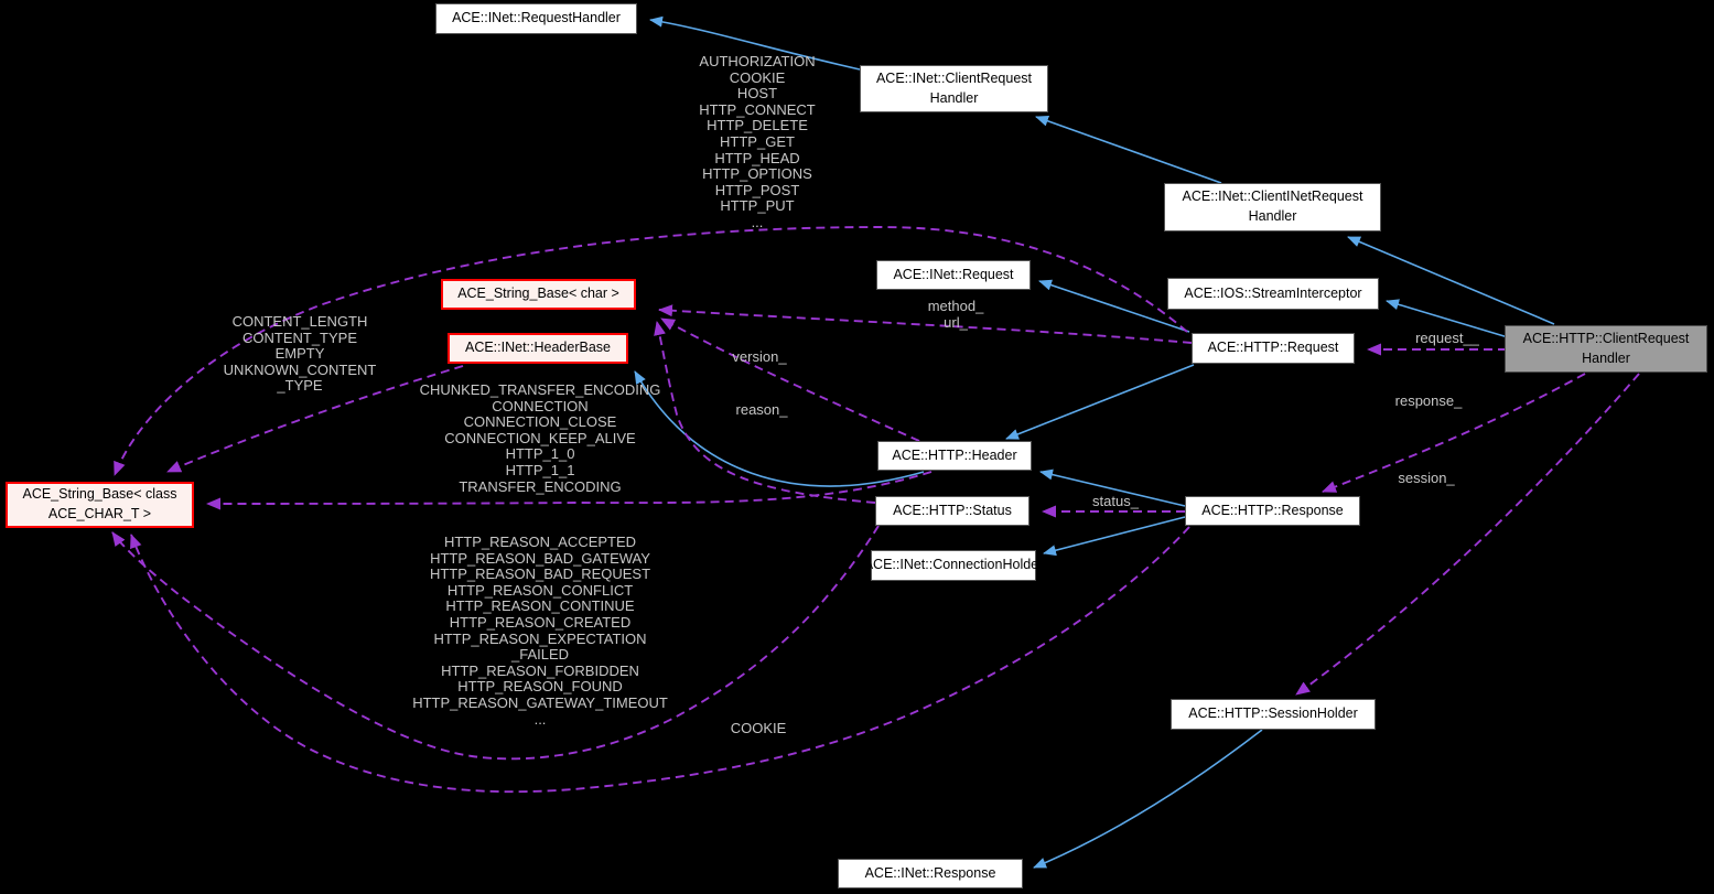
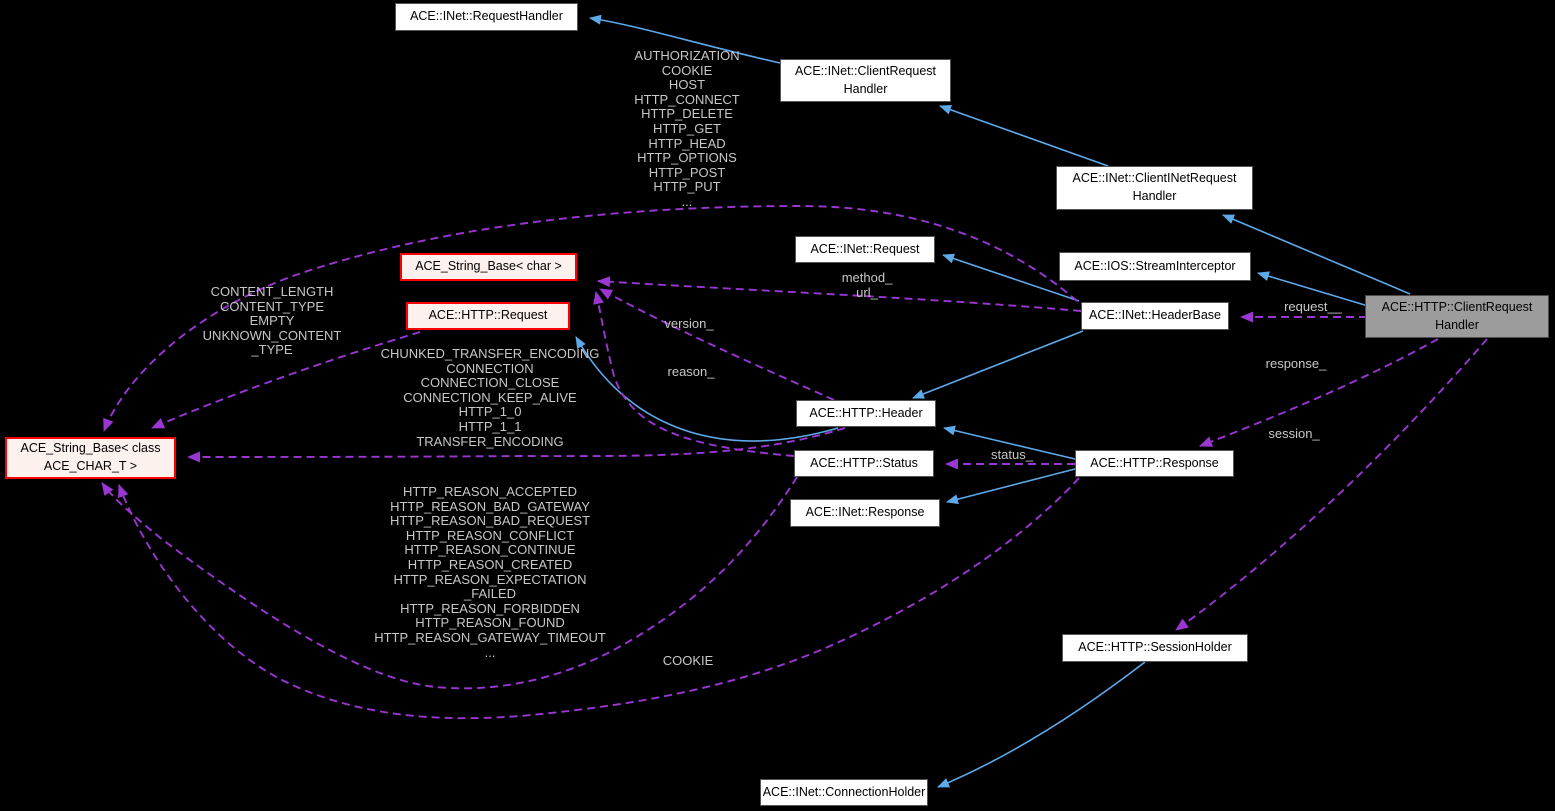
  ACE::INet::RequestHandler
  ACE::INet::ClientRequest
  Handler
  ACE::INet::ClientINetRequest
  Handler
  ACE::IOS::StreamInterceptor
  ACE::INet::Request
- ACE::HTTP::Request
+ ACE::INet::HeaderBase
  ACE::HTTP::ClientRequest
  Handler
  ACE_String_Base< char >
- ACE::INet::HeaderBase
+ ACE::HTTP::Request
  ACE::HTTP::Header
  ACE::HTTP::Status
- ACE::INet::ConnectionHolder
+ ACE::INet::Response
  ACE::HTTP::Response
  ACE_String_Base< class
  ACE_CHAR_T >
  ACE::HTTP::SessionHolder
- ACE::INet::Response
+ ACE::INet::ConnectionHolder
  AUTHORIZATION
  COOKIE
  HOST
  HTTP_CONNECT
  HTTP_DELETE
  HTTP_GET
  HTTP_HEAD
  HTTP_OPTIONS
  HTTP_POST
  HTTP_PUT
  ...
  CONTENT_LENGTH
  CONTENT_TYPE
  EMPTY
  UNKNOWN_CONTENT
  _TYPE
  CHUNKED_TRANSFER_ENCODING
  CONNECTION
  CONNECTION_CLOSE
  CONNECTION_KEEP_ALIVE
  HTTP_1_0
  HTTP_1_1
  TRANSFER_ENCODING
  HTTP_REASON_ACCEPTED
  HTTP_REASON_BAD_GATEWAY
  HTTP_REASON_BAD_REQUEST
  HTTP_REASON_CONFLICT
  HTTP_REASON_CONTINUE
  HTTP_REASON_CREATED
  HTTP_REASON_EXPECTATION
  _FAILED
  HTTP_REASON_FORBIDDEN
  HTTP_REASON_FOUND
  HTTP_REASON_GATEWAY_TIMEOUT
  ...
  COOKIE
  method_
  url_
  version_
  reason_
  request__
  response_
  session_
  status_
